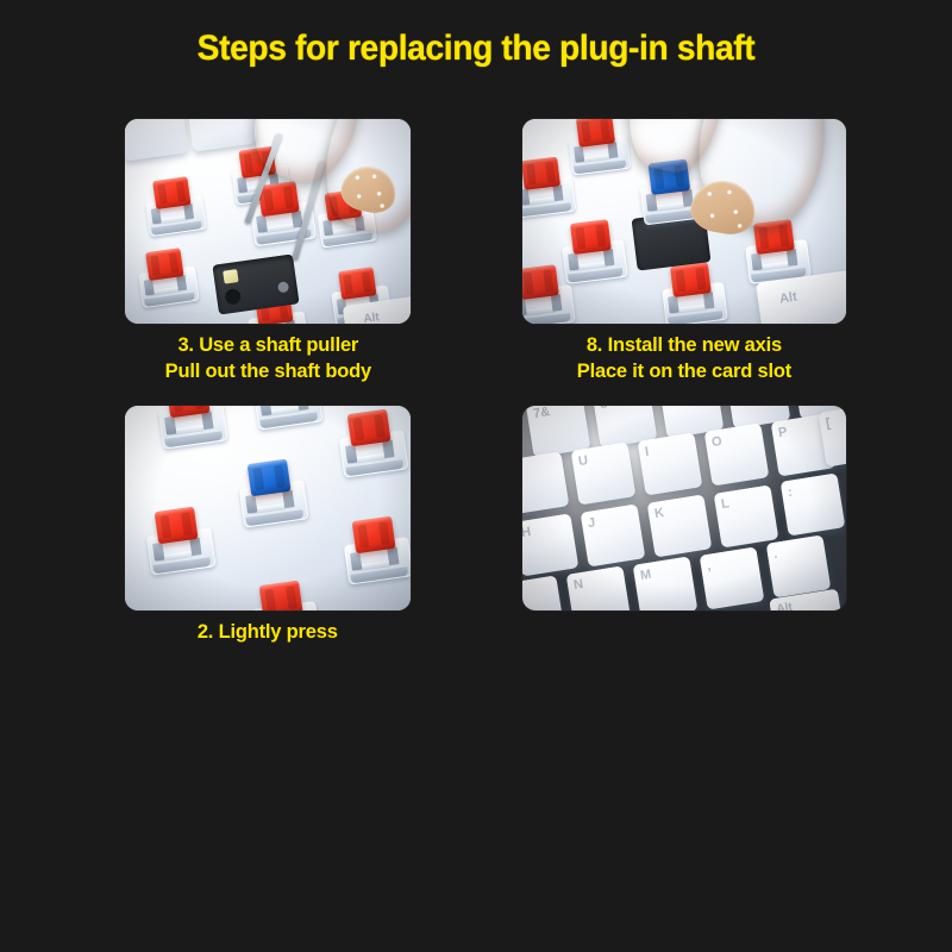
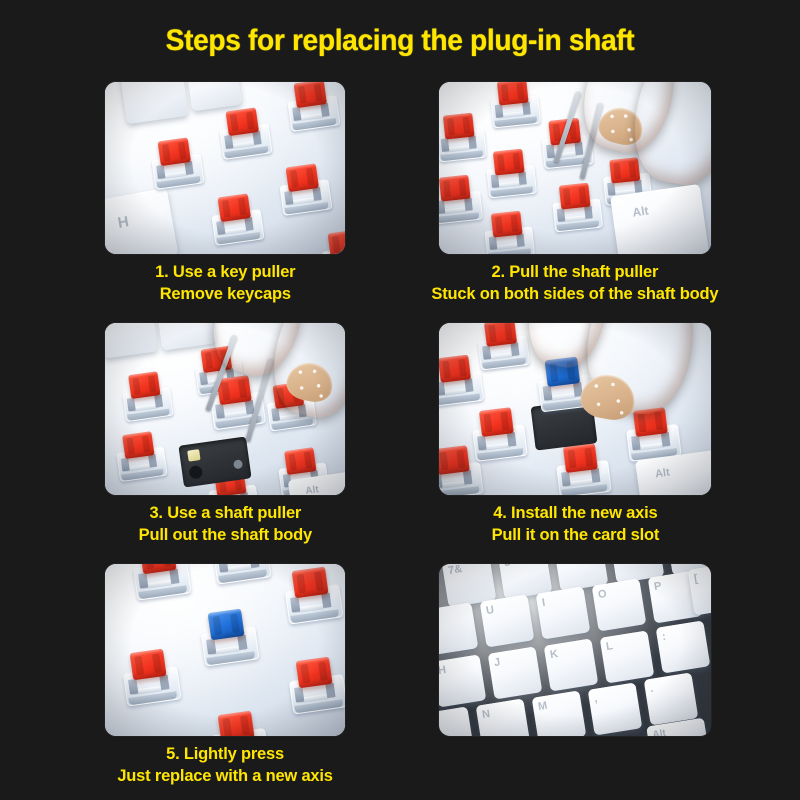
  Steps for replacing the plug-in shaft
+ 1. Use a key puller
+ Remove keycaps
+ 2. Pull the shaft puller
+ Stuck on both sides of the shaft body
  3. Use a shaft puller
  Pull out the shaft body
- 8. Install the new axis
+ 4. Install the new axis
- Place it on the card slot
+ Pull it on the card slot
- 2. Lightly press
+ 5. Lightly press
+ Just replace with a new axis
